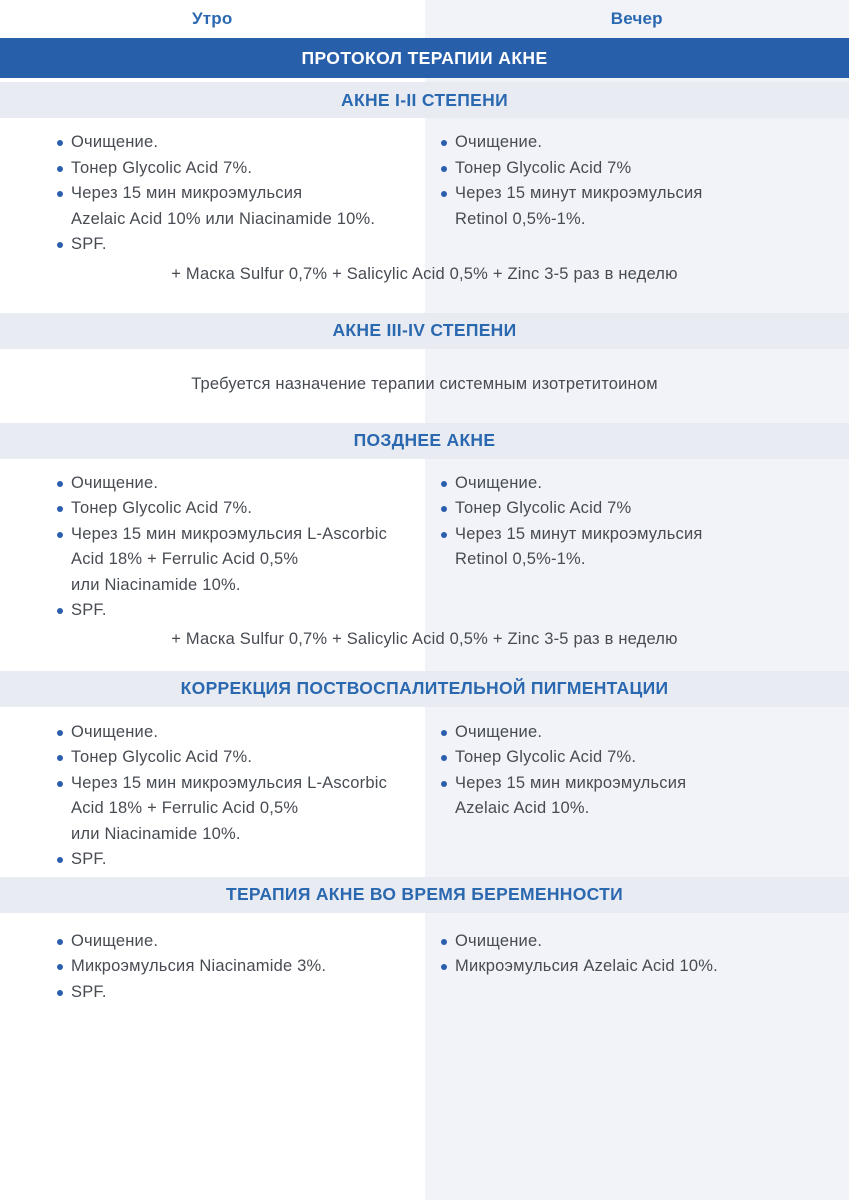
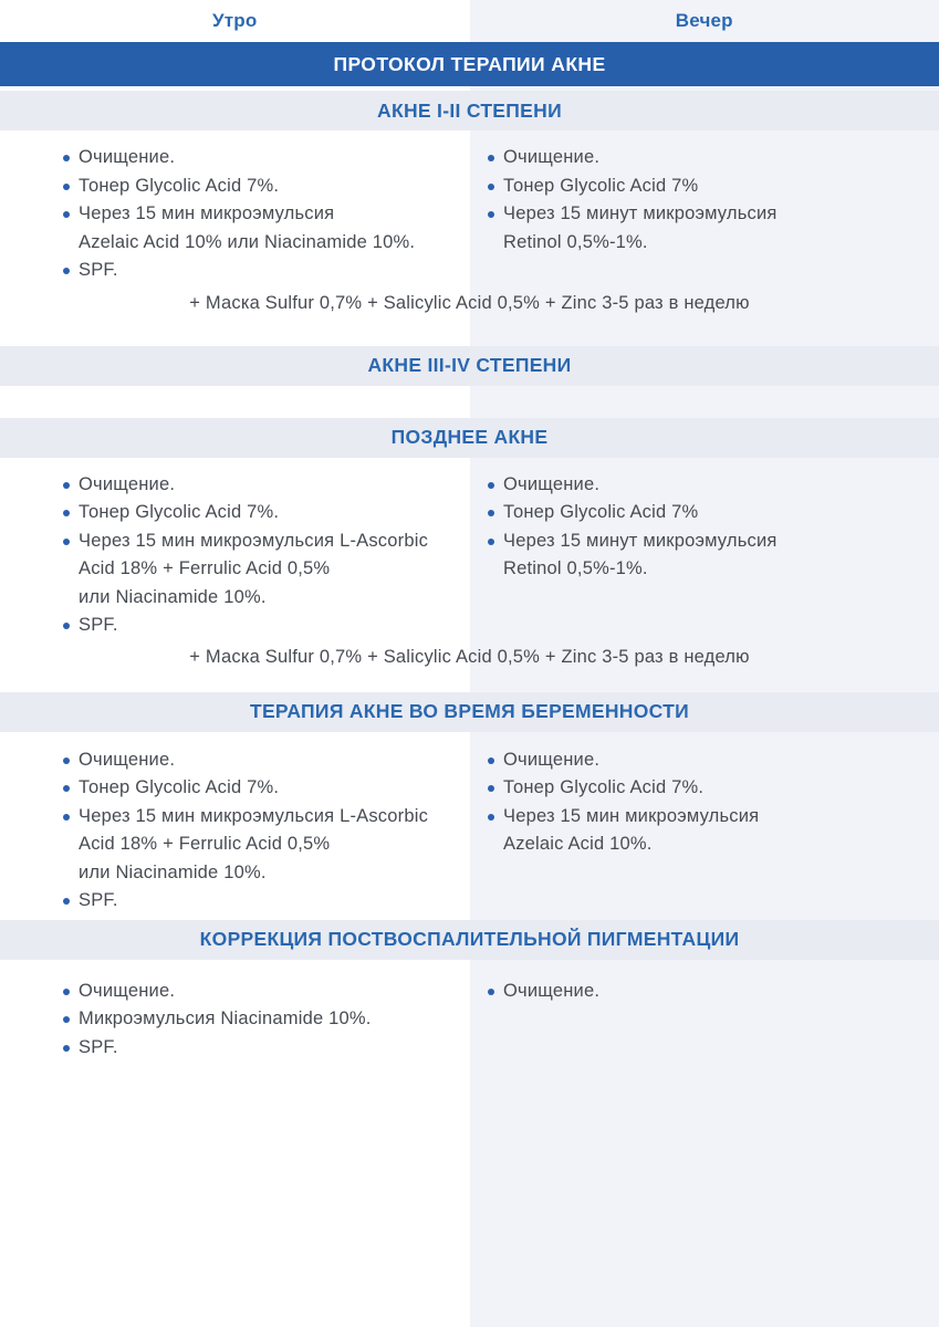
  Утро
  Вечер
  ПРОТОКОЛ ТЕРАПИИ АКНЕ
  АКНЕ I-II СТЕПЕНИ
  Очищение.
  Тонер Glycolic Acid 7%.
  Через 15 мин микроэмульсия
  Azelaic Acid 10% или Niacinamide 10%.
  SPF.
  Очищение.
  Тонер Glycolic Acid 7%
  Через 15 минут микроэмульсия
  Retinol 0,5%-1%.
  + Маска Sulfur 0,7% + Salicylic Acid 0,5% + Zinc 3-5 раз в неделю
  АКНЕ III-IV СТЕПЕНИ
- Требуется назначение терапии системным изотретитоином
  ПОЗДНЕЕ АКНЕ
  Очищение.
  Тонер Glycolic Acid 7%.
  Через 15 мин микроэмульсия L-Ascorbic
  Acid 18% + Ferrulic Acid 0,5%
  или Niacinamide 10%.
  SPF.
  Очищение.
  Тонер Glycolic Acid 7%
  Через 15 минут микроэмульсия
  Retinol 0,5%-1%.
  + Маска Sulfur 0,7% + Salicylic Acid 0,5% + Zinc 3-5 раз в неделю
- КОРРЕКЦИЯ ПОСТВОСПАЛИТЕЛЬНОЙ ПИГМЕНТАЦИИ
+ ТЕРАПИЯ АКНЕ ВО ВРЕМЯ БЕРЕМЕННОСТИ
  Очищение.
  Тонер Glycolic Acid 7%.
  Через 15 мин микроэмульсия L-Ascorbic
  Acid 18% + Ferrulic Acid 0,5%
  или Niacinamide 10%.
  SPF.
  Очищение.
  Тонер Glycolic Acid 7%.
  Через 15 мин микроэмульсия
  Azelaic Acid 10%.
- ТЕРАПИЯ АКНЕ ВО ВРЕМЯ БЕРЕМЕННОСТИ
+ КОРРЕКЦИЯ ПОСТВОСПАЛИТЕЛЬНОЙ ПИГМЕНТАЦИИ
  Очищение.
- Микроэмульсия Niacinamide 3%.
+ Микроэмульсия Niacinamide 10%.
  SPF.
  Очищение.
- Микроэмульсия Azelaic Acid 10%.
